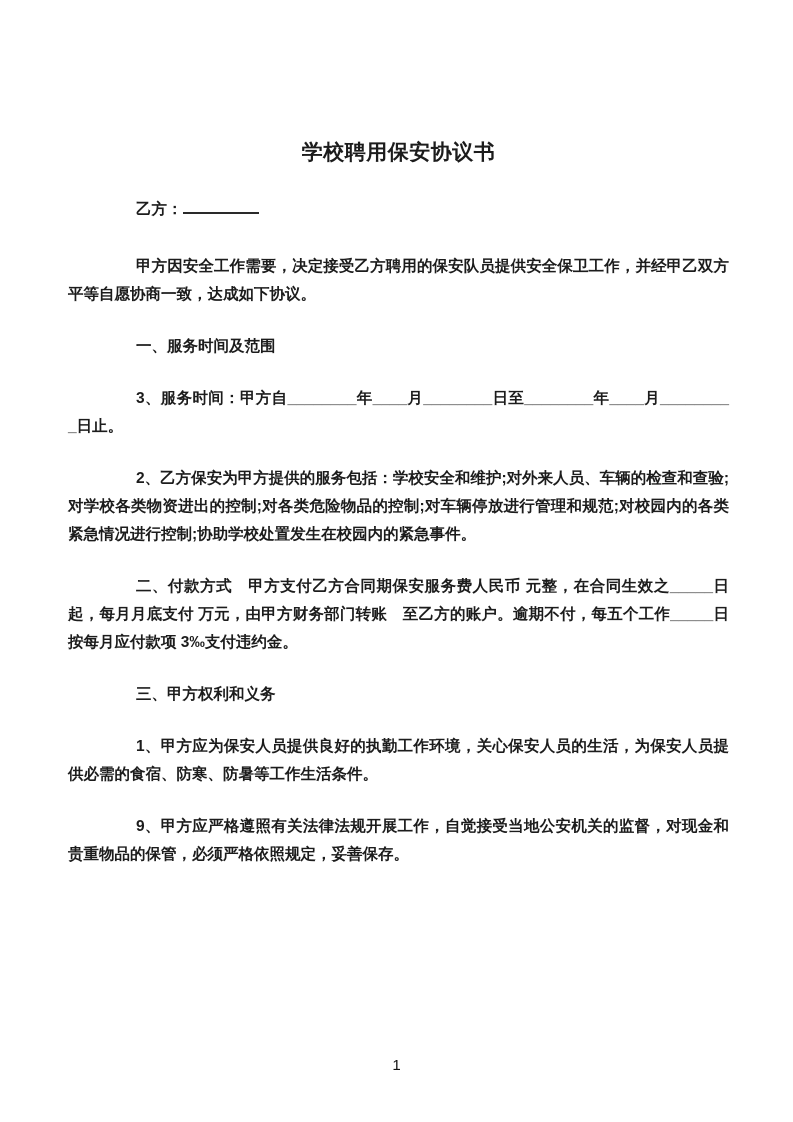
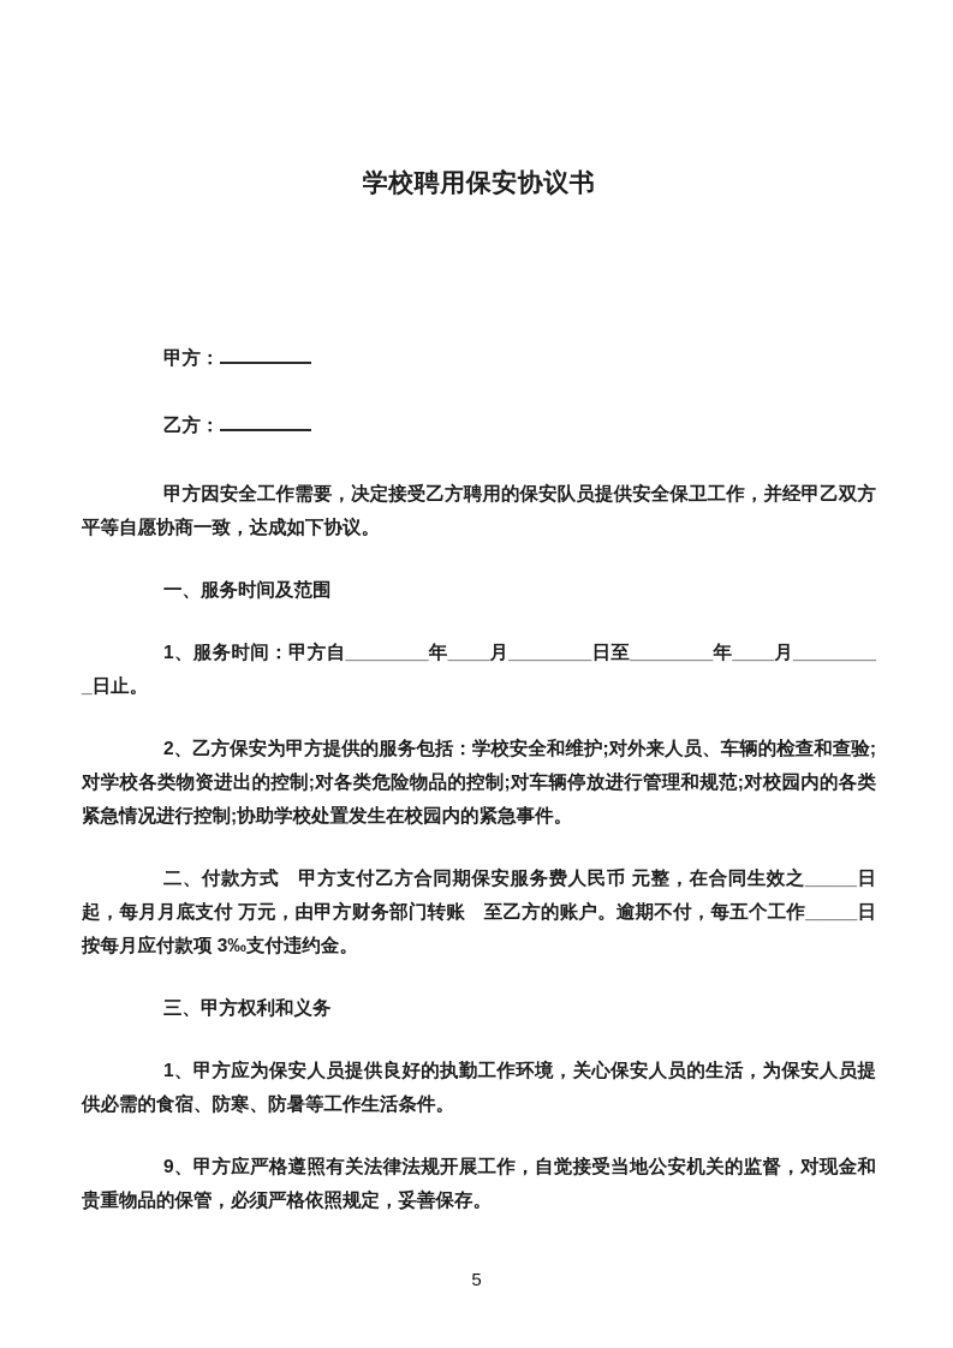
  学校聘用保安协议书
+ 甲方：
  乙方：
  甲方因安全工作需要，决定接受乙方聘用的保安队员提供安全保卫工作，并经甲乙双方平等自愿协商一致，达成如下协议。
  一、服务时间及范围
- 3、服务时间：甲方自________年____月________日至________年____月_________日止。
+ 1、服务时间：甲方自________年____月________日至________年____月_________日止。
  2、乙方保安为甲方提供的服务包括：学校安全和维护;对外来人员、车辆的检查和查验;对学校各类物资进出的控制;对各类危险物品的控制;对车辆停放进行管理和规范;对校园内的各类紧急情况进行控制;协助学校处置发生在校园内的紧急事件。
  二、付款方式 甲方支付乙方合同期保安服务费人民币 元整，在合同生效之_____日起，每月月底支付 万元，由甲方财务部门转账 至乙方的账户。逾期不付，每五个工作_____日按每月应付款项 3‰支付违约金。
  三、甲方权利和义务
  1、甲方应为保安人员提供良好的执勤工作环境，关心保安人员的生活，为保安人员提供必需的食宿、防寒、防暑等工作生活条件。
  9、甲方应严格遵照有关法律法规开展工作，自觉接受当地公安机关的监督，对现金和贵重物品的保管，必须严格依照规定，妥善保存。
- 1
+ 5
